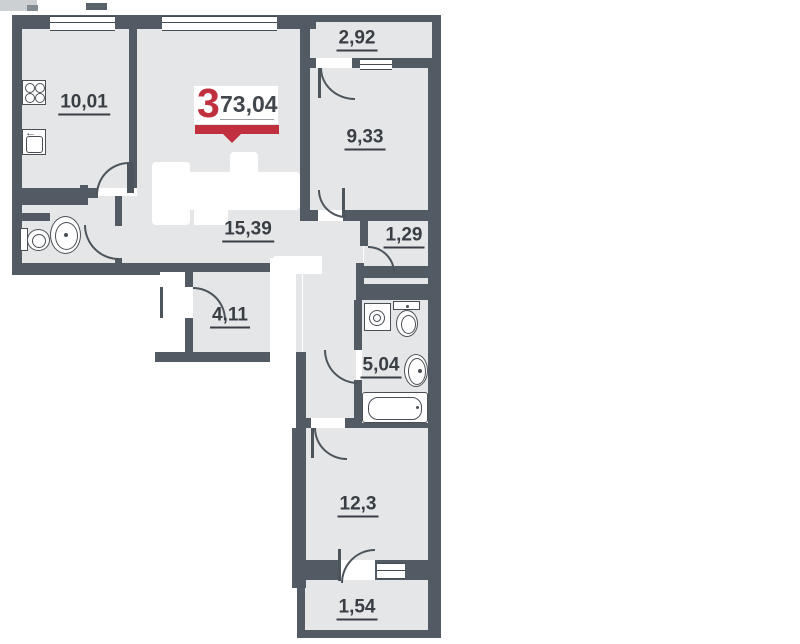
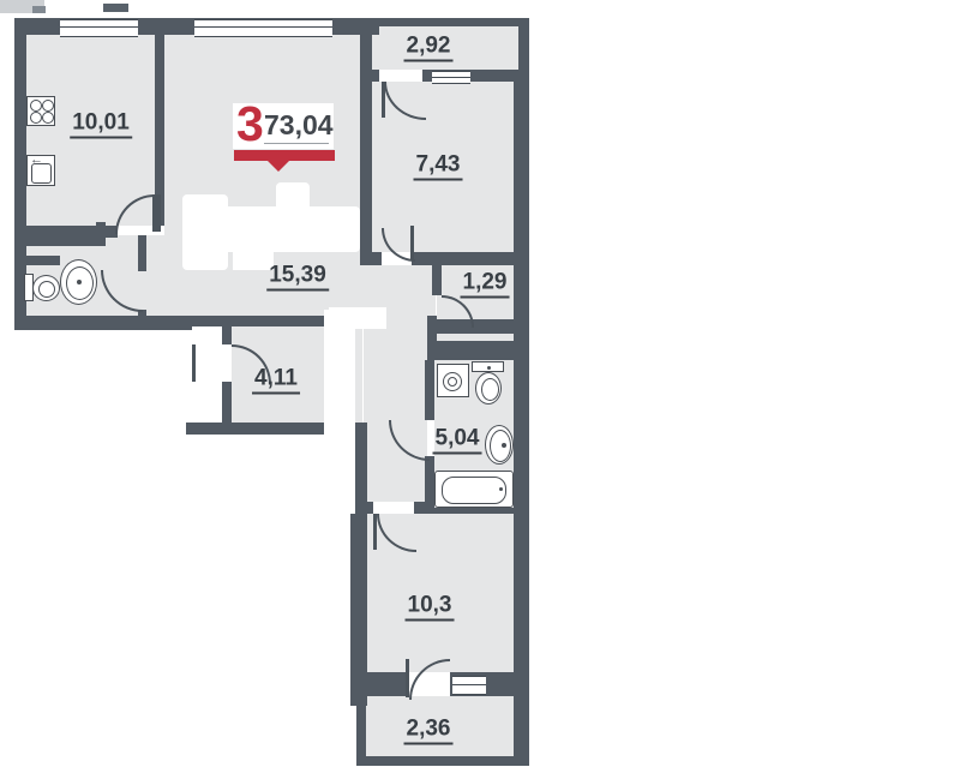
  ←
  10,01
  2,92
- 9,33
+ 7,43
  15,39
  1,29
  4,11
  5,04
- 12,3
+ 10,3
- 1,54
+ 2,36
  3
  73,04
